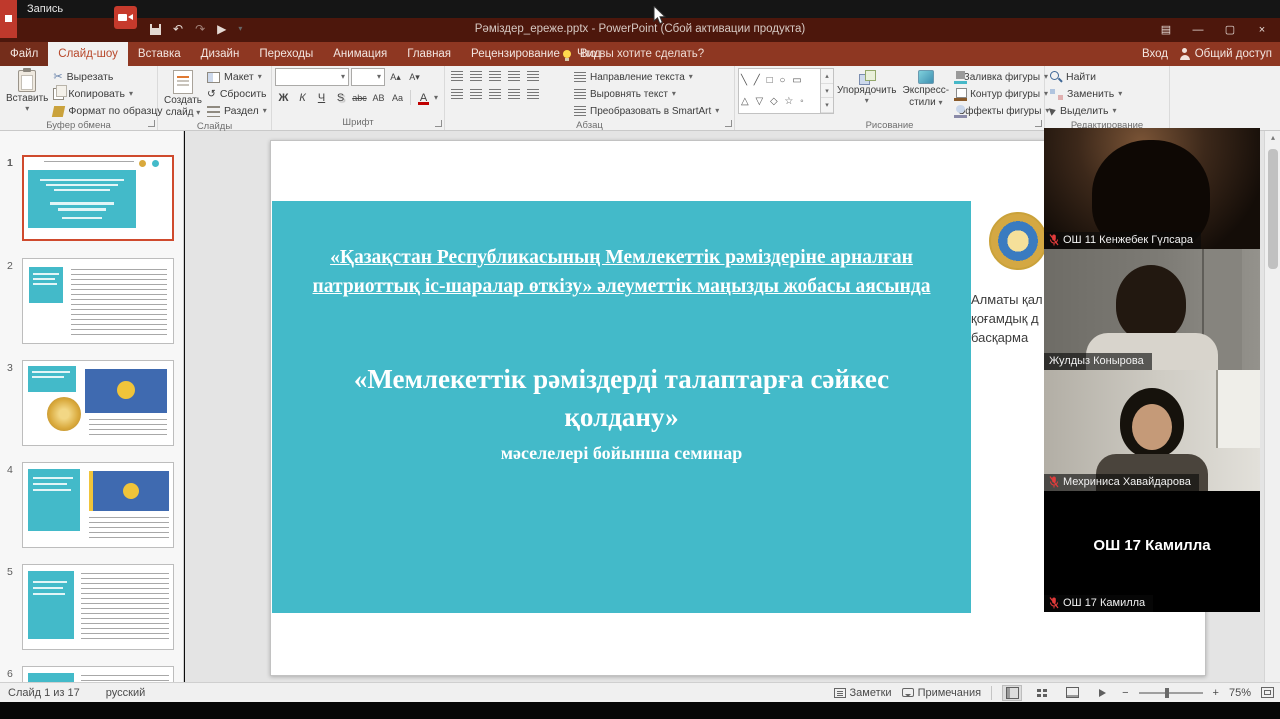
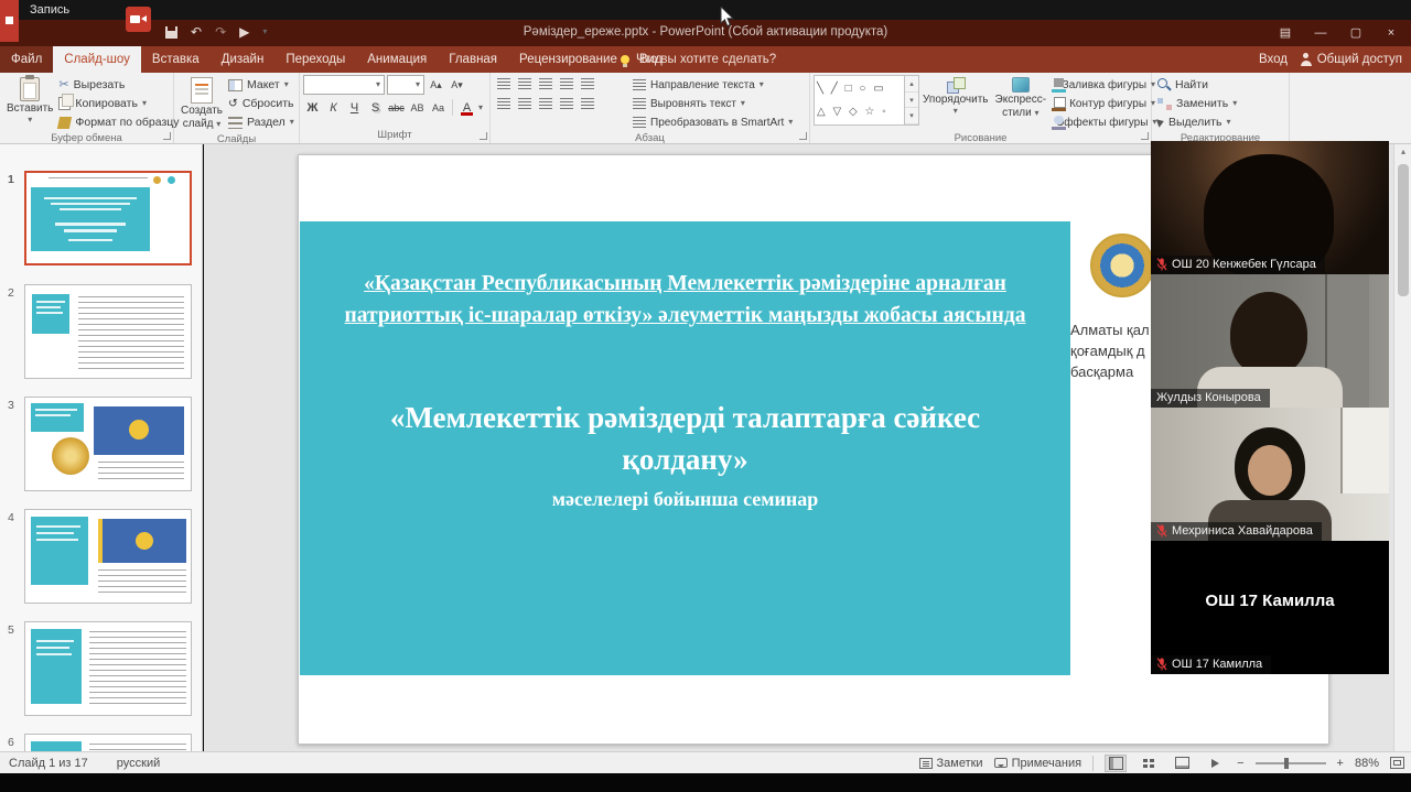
  Запись
  ↶
  ↷
  ▶
  ▾
  Рәміздер_ереже.pptx - PowerPoint (Сбой активации продукта)
  ▤
  —
  ▢
  ×
  Файл
  Слайд-шоу
  Вставка
  Дизайн
  Переходы
  Анимация
  Главная
  Рецензирование
  Вид
  Что вы хотите сделать?
  Вход
  Общий доступ
  Вставить
  ▾
  ✂
  Вырезать
  Копировать
  ▾
  Формат по образцу
  Буфер обмена
  Создать
  слайд ▾
  Макет
  ▾
  ↺
  Сбросить
  Раздел
  ▾
  Слайды
  ▾
  ▾
  А▴
  А▾
  Ж
  К
  Ч
  S
  abc
  АВ
  Аа
  А
  ▾
  Шрифт
  Направление текста
  ▾
  Выровнять текст
  ▾
  Преобразовать в SmartArt
  ▾
  Абзац
  ╲ ╱ □ ○ ▭
  △ ▽ ◇ ☆ ◦
  Упорядочить
  ▾
  Экспресс-
  стили ▾
  Заливка фигуры
  ▾
  Контур фигуры
  ▾
  ффекты фигуры
  ▾
  Рисование
  Найти
  Заменить
  ▾
  Выделить
  ▾
  Редактирование
  1
  2
  3
  4
  5
  6
  «Қазақстан Республикасының Мемлекеттік рәміздеріне арналған патриоттық іс-шаралар өткізу» әлеуметтік маңызды жобасы аясында
  «Мемлекеттік рәміздерді талаптарға сәйкес қолдану»
  мәселелері бойынша семинар
  Алматы қал
  қоғамдық д
  басқарма
  ▴
- ОШ 11 Кенжебек Гүлсара
+ ОШ 20 Кенжебек Гүлсара
  Жулдыз Конырова
  Мехриниса Хавайдарова
  ОШ 17 Камилла
  ОШ 17 Камилла
  Слайд 1 из 17
  русский
  Заметки
  Примечания
  −
  +
- 75%
+ 88%
